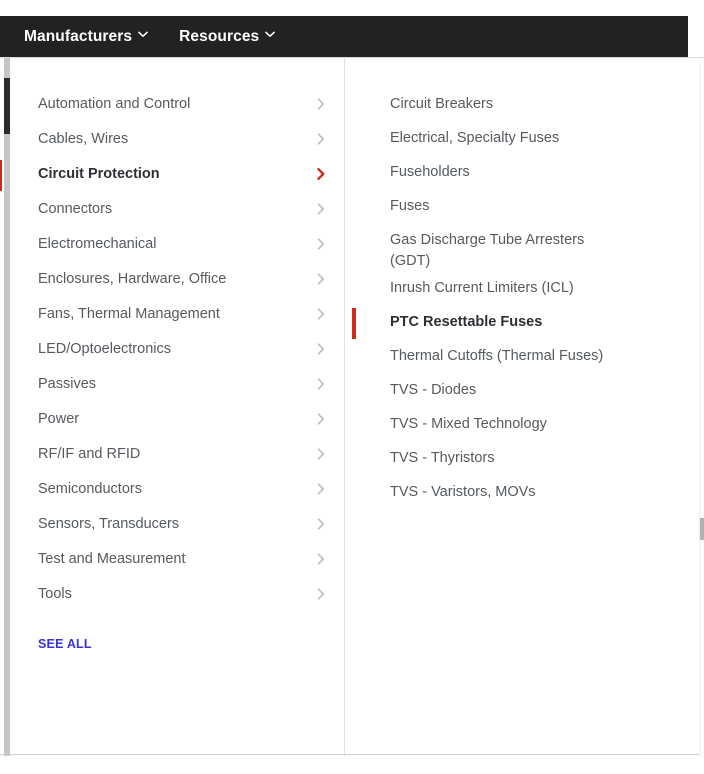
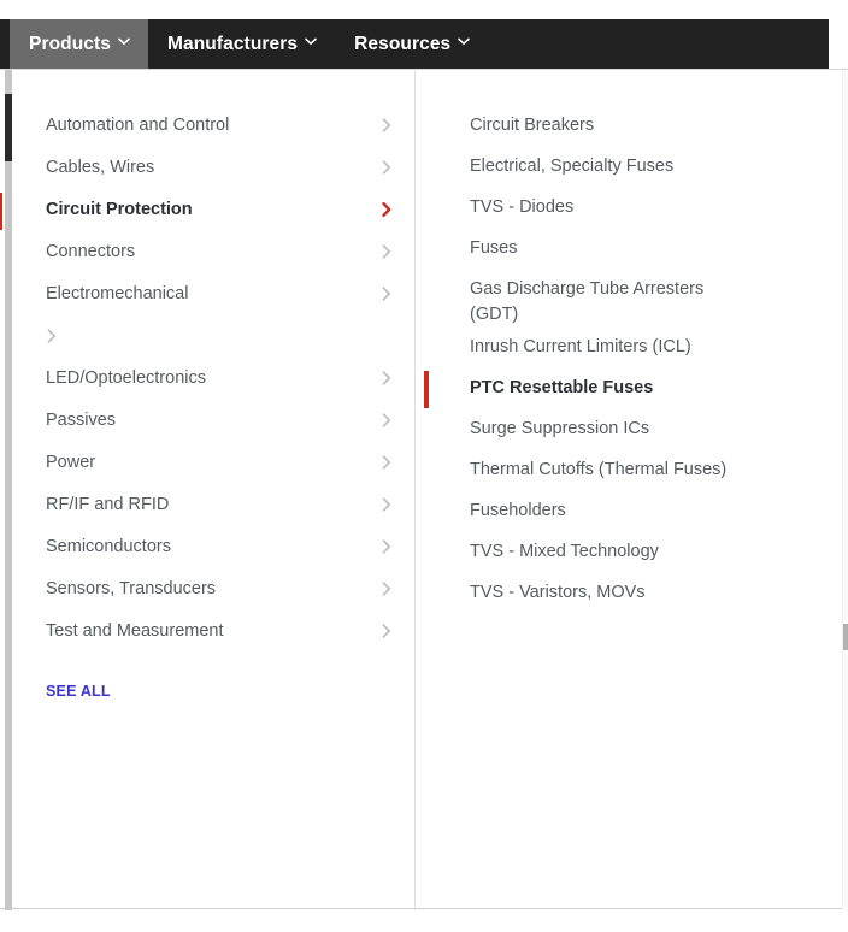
+ Products
  Manufacturers
  Resources
  Automation and Control
  Cables, Wires
  Circuit Protection
  Connectors
  Electromechanical
- Enclosures, Hardware, Office
- Fans, Thermal Management
  LED/Optoelectronics
  Passives
  Power
  RF/IF and RFID
  Semiconductors
  Sensors, Transducers
  Test and Measurement
- Tools
  SEE ALL
  Circuit Breakers
  Electrical, Specialty Fuses
- Fuseholders
+ TVS - Diodes
  Fuses
  Gas Discharge Tube Arresters
  (GDT)
  Inrush Current Limiters (ICL)
  PTC Resettable Fuses
+ Surge Suppression ICs
  Thermal Cutoffs (Thermal Fuses)
- TVS - Diodes
+ Fuseholders
  TVS - Mixed Technology
- TVS - Thyristors
  TVS - Varistors, MOVs
